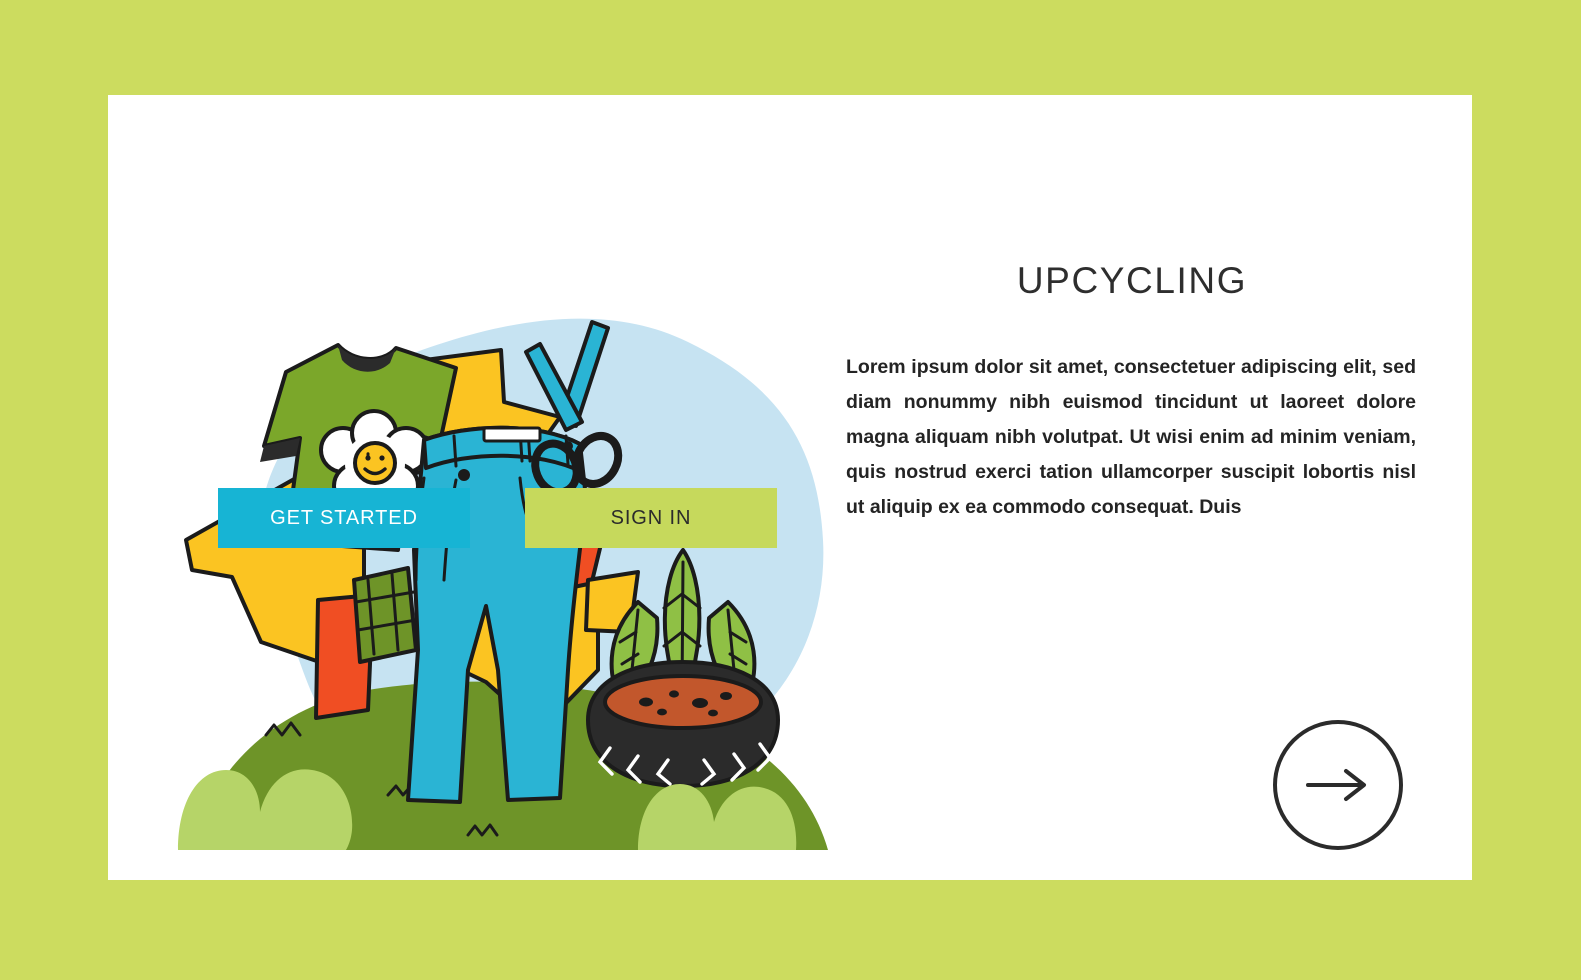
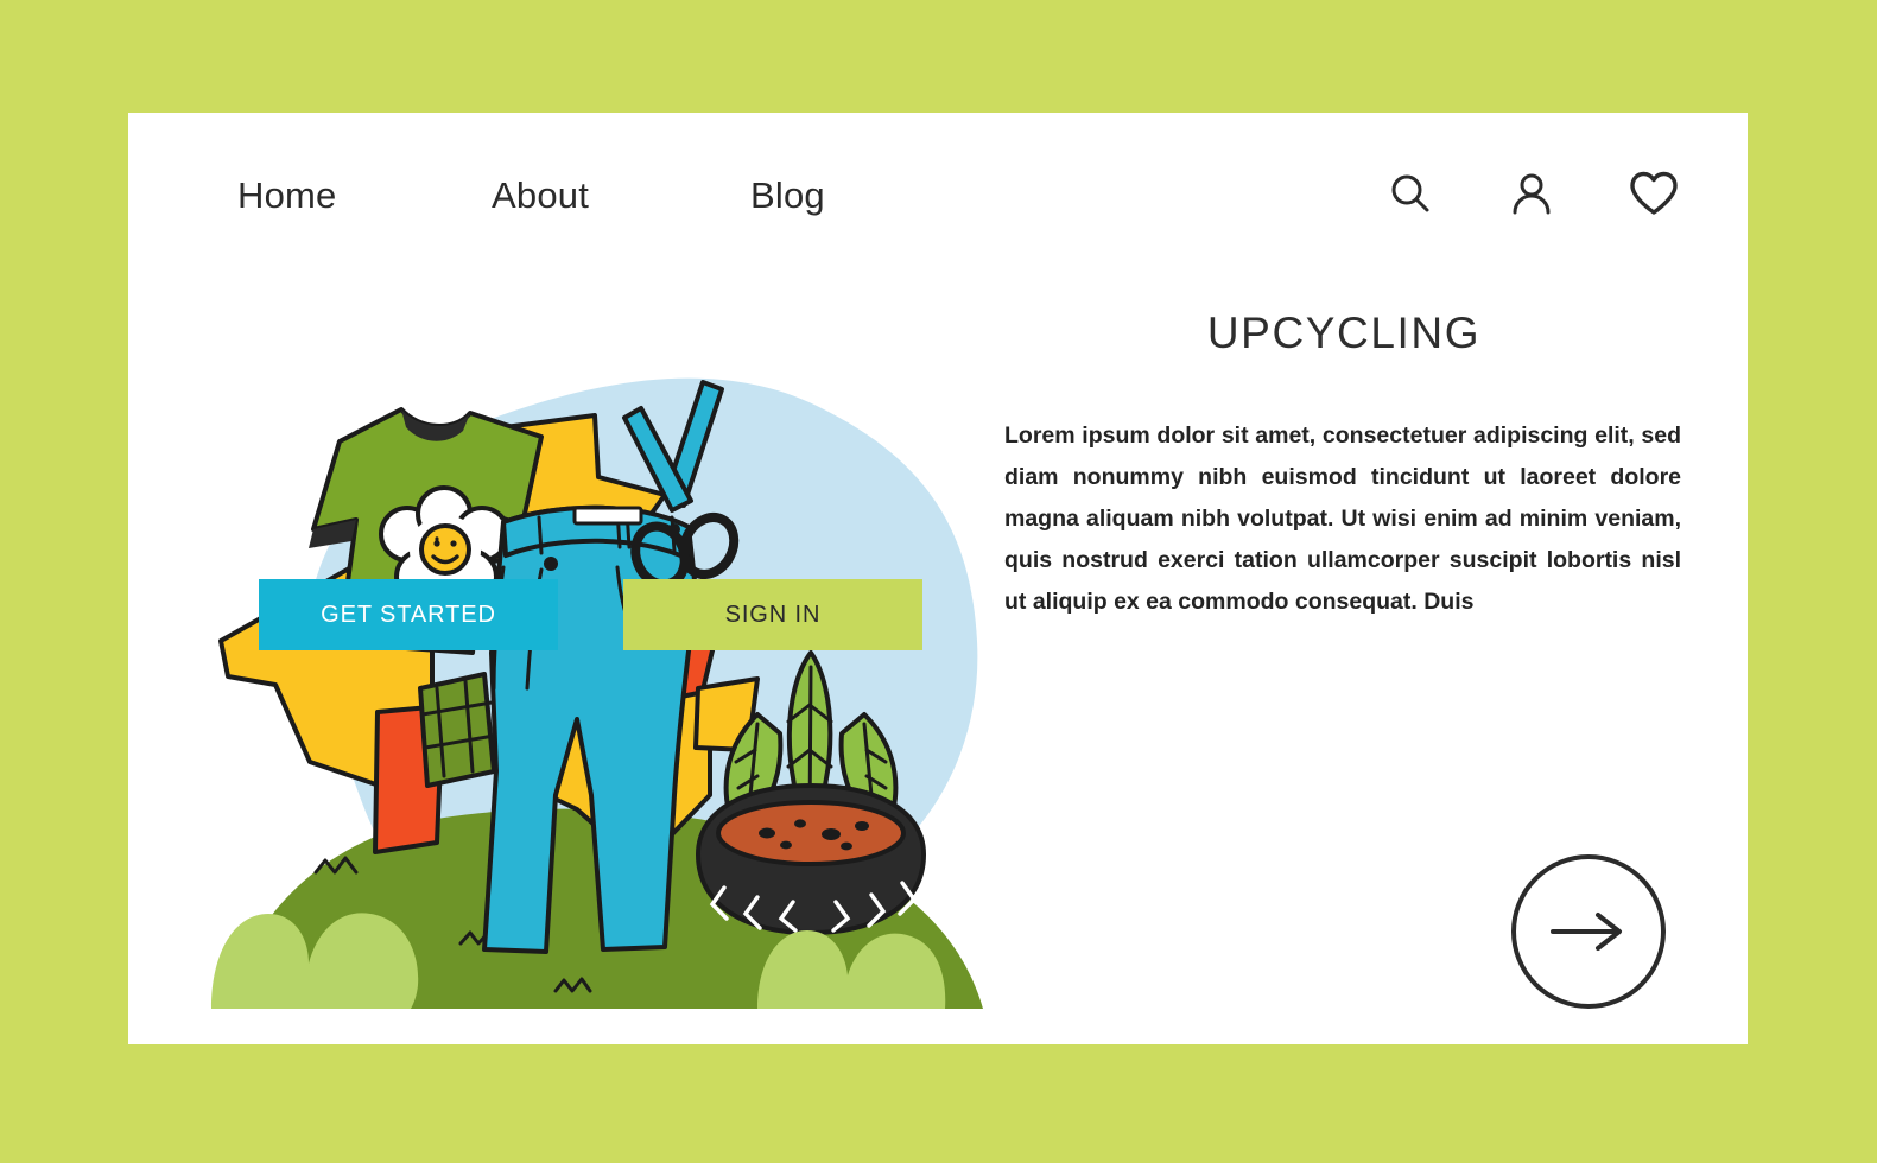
+ Home
+ About
+ Blog
  UPCYCLING
  Lorem ipsum dolor sit amet, consectetuer adipiscing elit, sed diam nonummy nibh euismod tincidunt ut laoreet dolore magna aliquam nibh volutpat. Ut wisi enim ad minim veniam, quis nostrud exerci tation ullamcorper suscipit lobortis nisl ut aliquip ex ea commodo consequat. Duis
  GET STARTED
  SIGN IN
